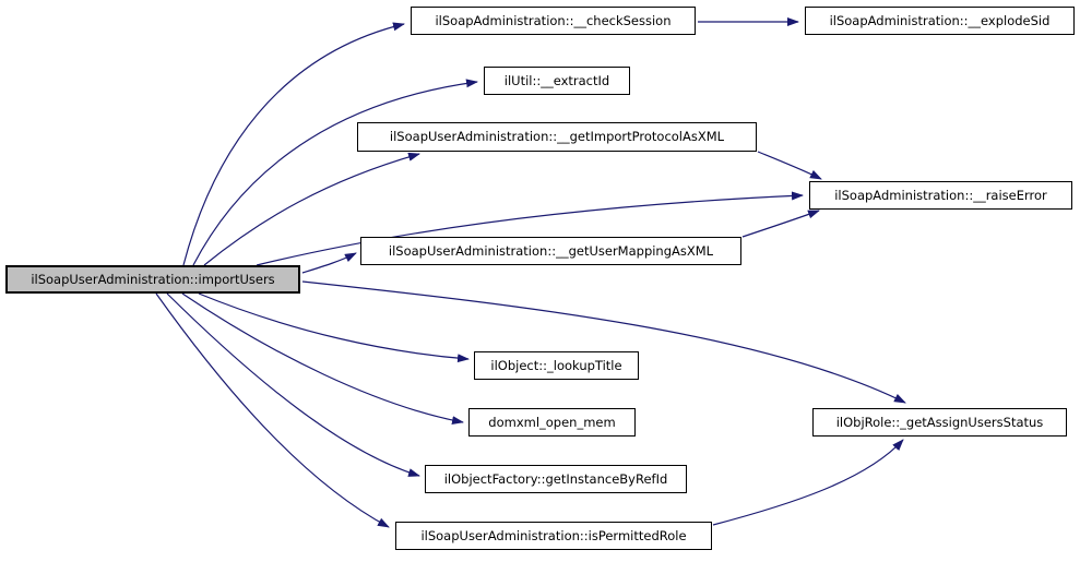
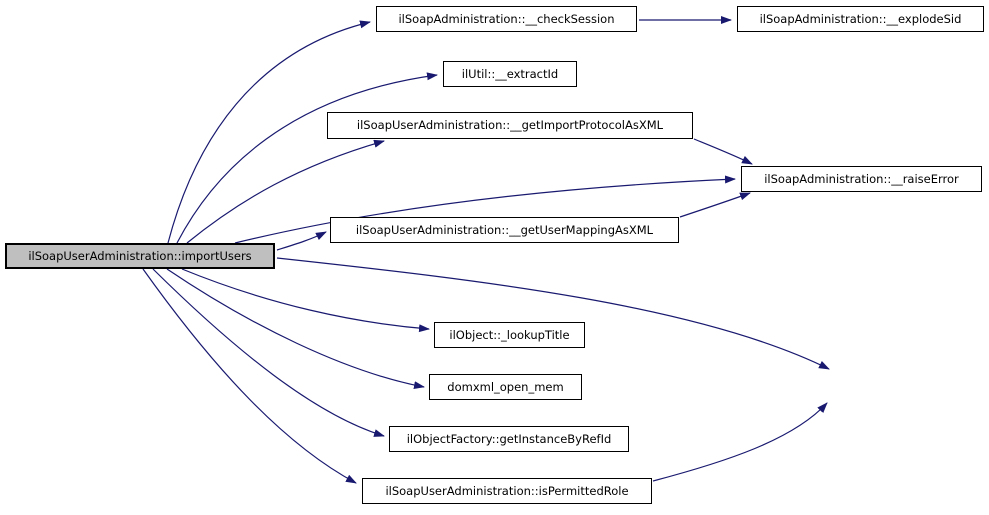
  ilSoapUserAdministration::importUsers
  ilSoapAdministration::__checkSession
  ilSoapAdministration::__explodeSid
  ilUtil::__extractId
  ilSoapUserAdministration::__getImportProtocolAsXML
  ilSoapAdministration::__raiseError
  ilSoapUserAdministration::__getUserMappingAsXML
  ilObject::_lookupTitle
  domxml_open_mem
- ilObjRole::_getAssignUsersStatus
  ilObjectFactory::getInstanceByRefId
  ilSoapUserAdministration::isPermittedRole
